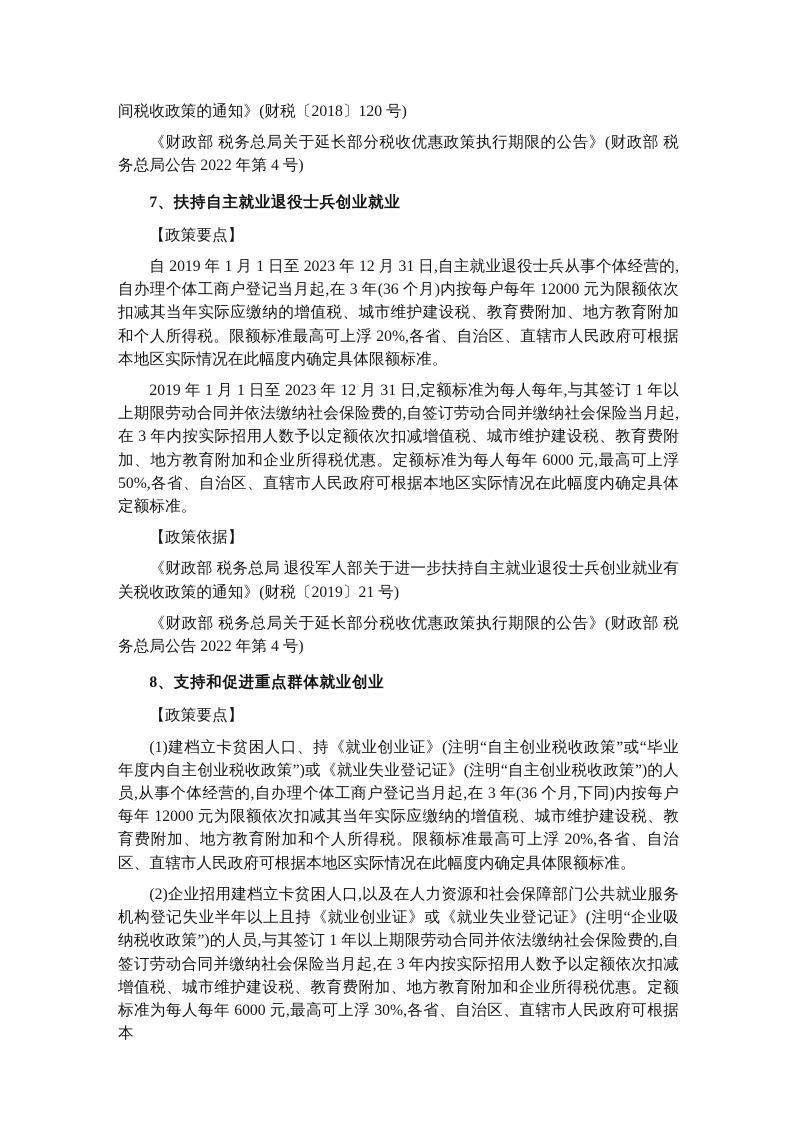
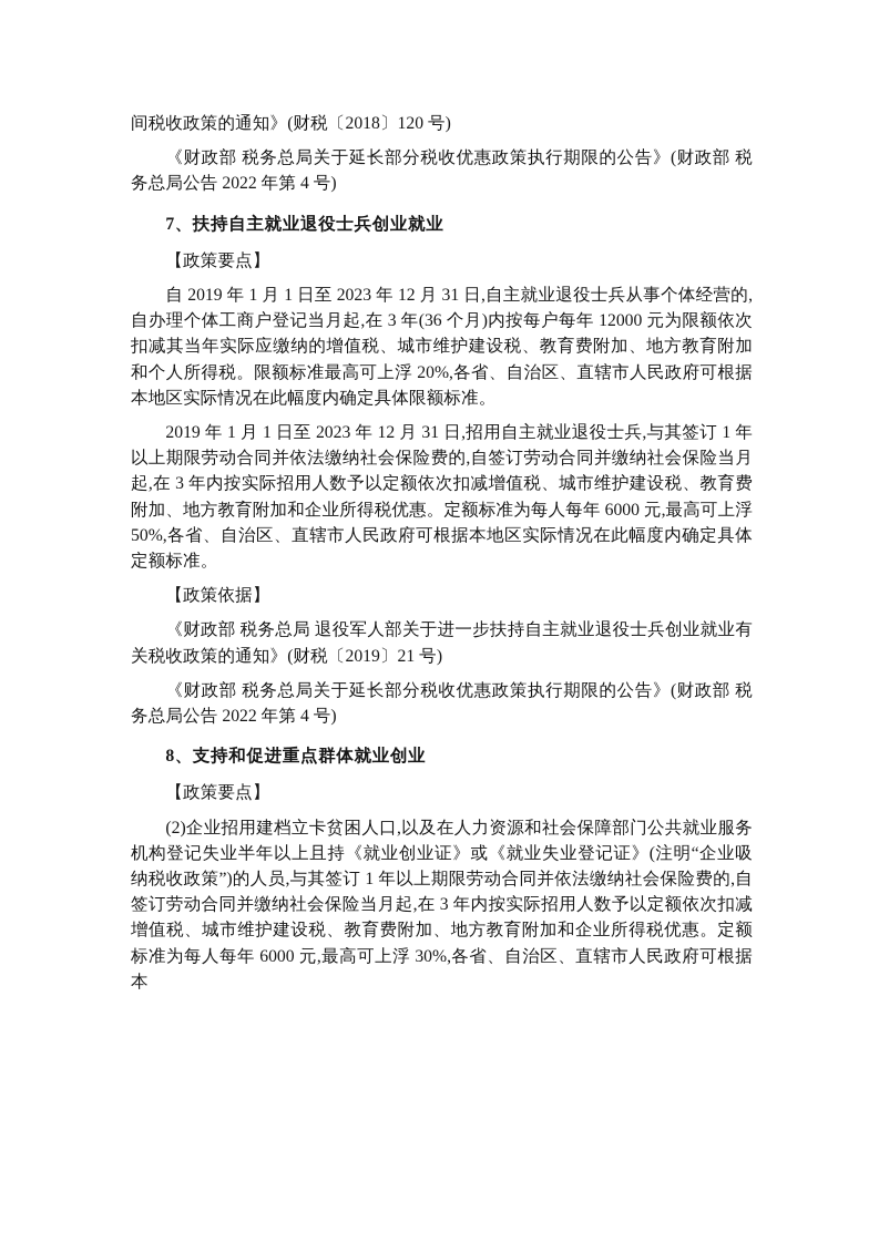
  间税收政策的通知》(财税〔2018〕120 号)
  《财政部 税务总局关于延长部分税收优惠政策执行期限的公告》(财政部 税务总局公告 2022 年第 4 号)
  7、扶持自主就业退役士兵创业就业
  【政策要点】
  自 2019 年 1 月 1 日至 2023 年 12 月 31 日,自主就业退役士兵从事个体经营的,自办理个体工商户登记当月起,在 3 年(36 个月)内按每户每年 12000 元为限额依次扣减其当年实际应缴纳的增值税、城市维护建设税、教育费附加、地方教育附加和个人所得税。限额标准最高可上浮 20%,各省、自治区、直辖市人民政府可根据本地区实际情况在此幅度内确定具体限额标准。
- 2019 年 1 月 1 日至 2023 年 12 月 31 日,定额标准为每人每年,与其签订 1 年以上期限劳动合同并依法缴纳社会保险费的,自签订劳动合同并缴纳社会保险当月起,在 3 年内按实际招用人数予以定额依次扣减增值税、城市维护建设税、教育费附加、地方教育附加和企业所得税优惠。定额标准为每人每年 6000 元,最高可上浮 50%,各省、自治区、直辖市人民政府可根据本地区实际情况在此幅度内确定具体定额标准。
+ 2019 年 1 月 1 日至 2023 年 12 月 31 日,招用自主就业退役士兵,与其签订 1 年以上期限劳动合同并依法缴纳社会保险费的,自签订劳动合同并缴纳社会保险当月起,在 3 年内按实际招用人数予以定额依次扣减增值税、城市维护建设税、教育费附加、地方教育附加和企业所得税优惠。定额标准为每人每年 6000 元,最高可上浮 50%,各省、自治区、直辖市人民政府可根据本地区实际情况在此幅度内确定具体定额标准。
  【政策依据】
  《财政部 税务总局 退役军人部关于进一步扶持自主就业退役士兵创业就业有关税收政策的通知》(财税〔2019〕21 号)
  《财政部 税务总局关于延长部分税收优惠政策执行期限的公告》(财政部 税务总局公告 2022 年第 4 号)
  8、支持和促进重点群体就业创业
  【政策要点】
- (1)建档立卡贫困人口、持《就业创业证》(注明“自主创业税收政策”或“毕业年度内自主创业税收政策”)或《就业失业登记证》(注明“自主创业税收政策”)的人员,从事个体经营的,自办理个体工商户登记当月起,在 3 年(36 个月,下同)内按每户每年 12000 元为限额依次扣减其当年实际应缴纳的增值税、城市维护建设税、教育费附加、地方教育附加和个人所得税。限额标准最高可上浮 20%,各省、自治区、直辖市人民政府可根据本地区实际情况在此幅度内确定具体限额标准。
  (2)企业招用建档立卡贫困人口,以及在人力资源和社会保障部门公共就业服务机构登记失业半年以上且持《就业创业证》或《就业失业登记证》(注明“企业吸纳税收政策”)的人员,与其签订 1 年以上期限劳动合同并依法缴纳社会保险费的,自签订劳动合同并缴纳社会保险当月起,在 3 年内按实际招用人数予以定额依次扣减增值税、城市维护建设税、教育费附加、地方教育附加和企业所得税优惠。定额标准为每人每年 6000 元,最高可上浮 30%,各省、自治区、直辖市人民政府可根据本
